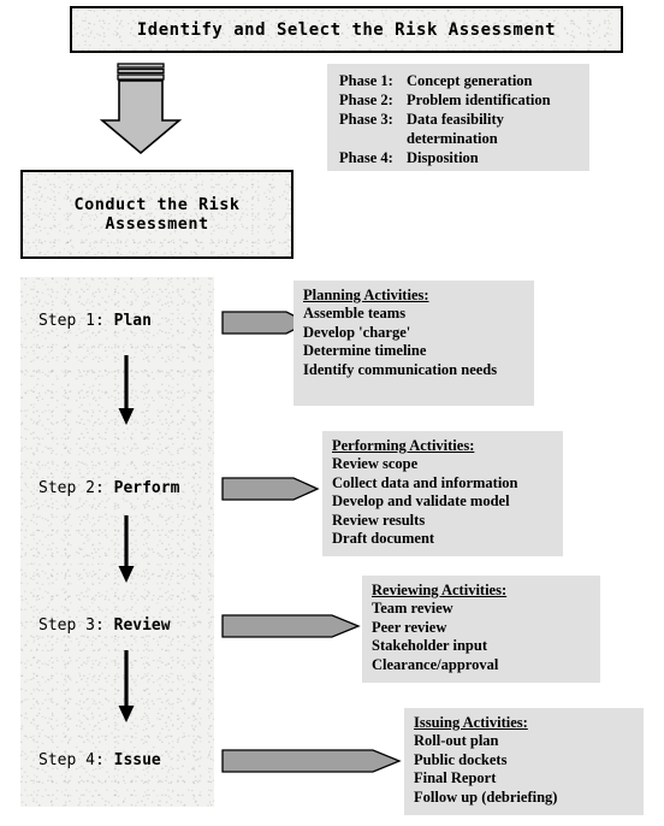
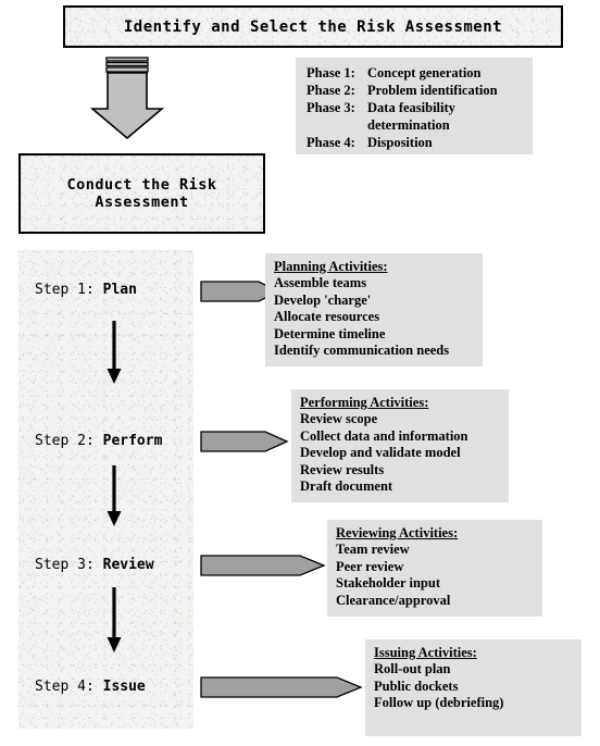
  Identify and Select the Risk Assessment
  Phase 1:
  Concept generation
  Phase 2:
  Problem identification
  Phase 3:
  Data feasibility
  determination
  Phase 4:
  Disposition
  Conduct the Risk
  Assessment
  Step 1: Plan
  Step 2: Perform
  Step 3: Review
  Step 4: Issue
  Planning Activities:
  Assemble teams
  Develop 'charge'
+ Allocate resources
  Determine timeline
  Identify communication needs
  Performing Activities:
  Review scope
  Collect data and information
  Develop and validate model
  Review results
  Draft document
  Reviewing Activities:
  Team review
  Peer review
  Stakeholder input
  Clearance/approval
  Issuing Activities:
  Roll-out plan
  Public dockets
- Final Report
  Follow up (debriefing)
